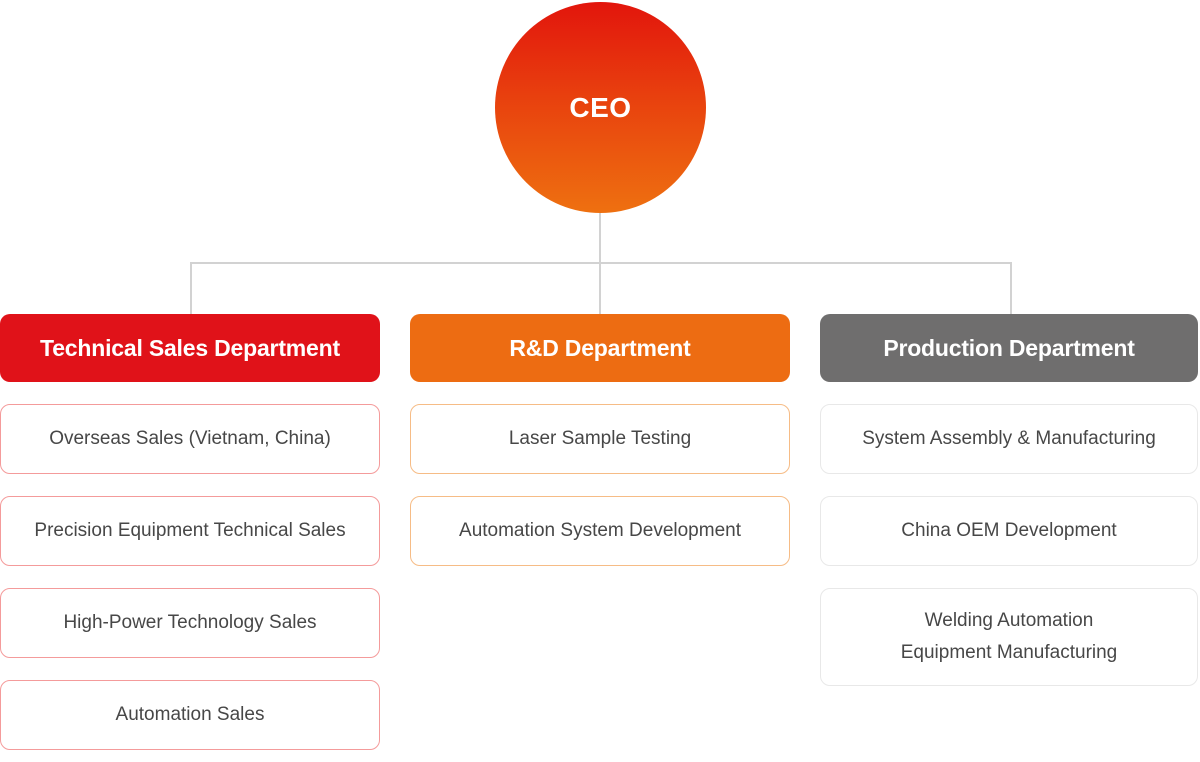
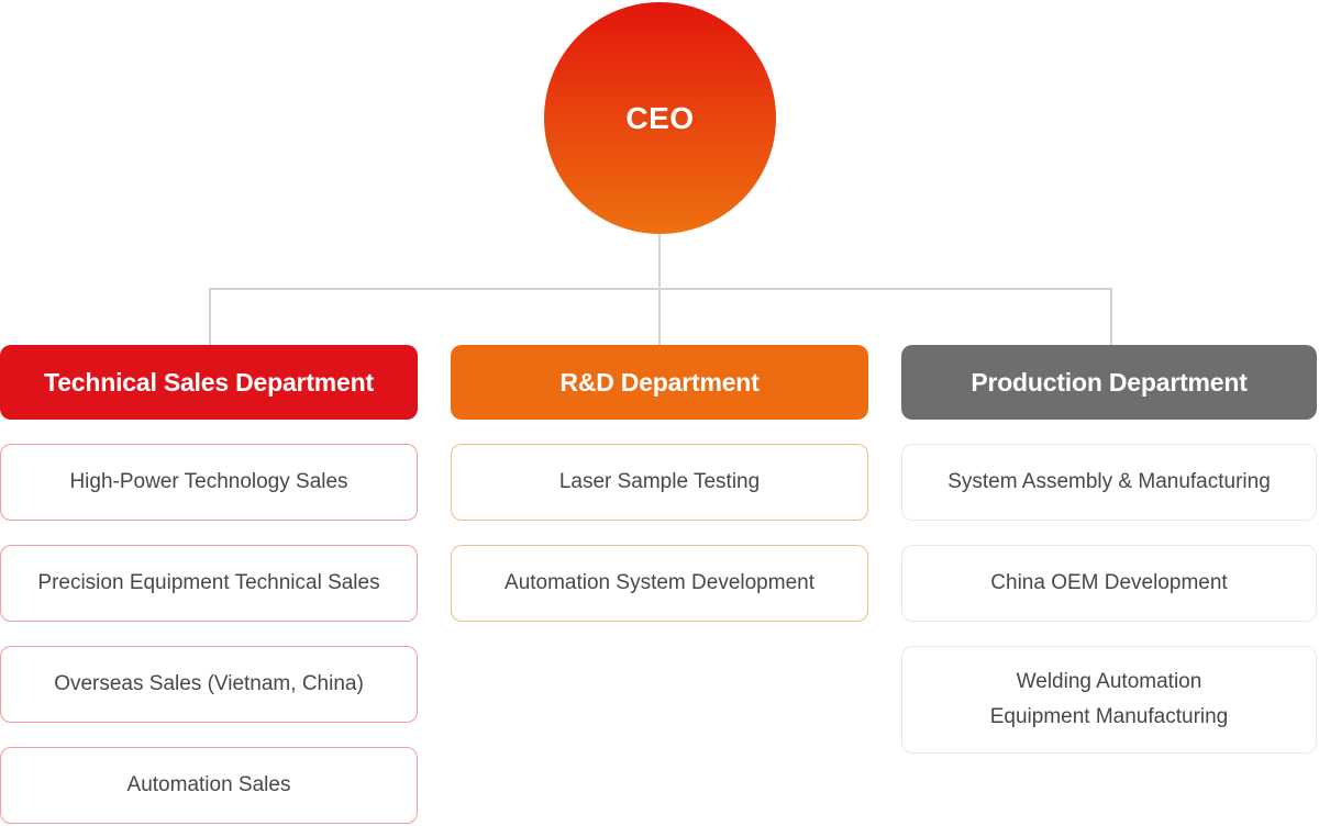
  CEO
  Technical Sales Department
- Overseas Sales (Vietnam, China)
+ High-Power Technology Sales
  Precision Equipment Technical Sales
- High-Power Technology Sales
+ Overseas Sales (Vietnam, China)
  Automation Sales
  R&D Department
  Laser Sample Testing
  Automation System Development
  Production Department
  System Assembly & Manufacturing
  China OEM Development
  Welding Automation
  Equipment Manufacturing
